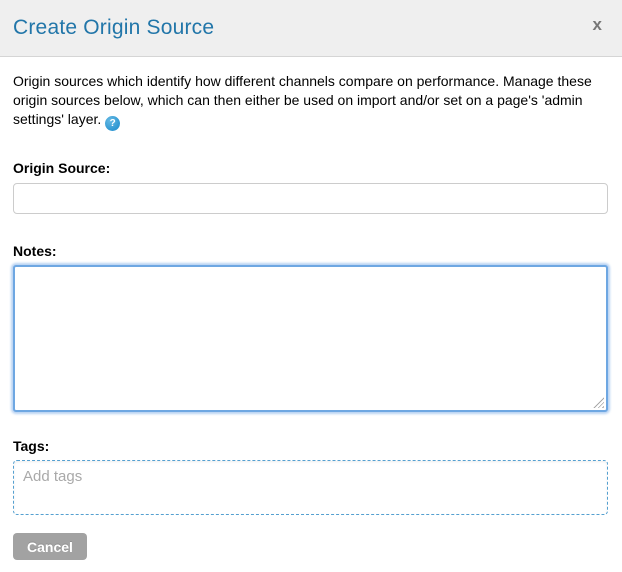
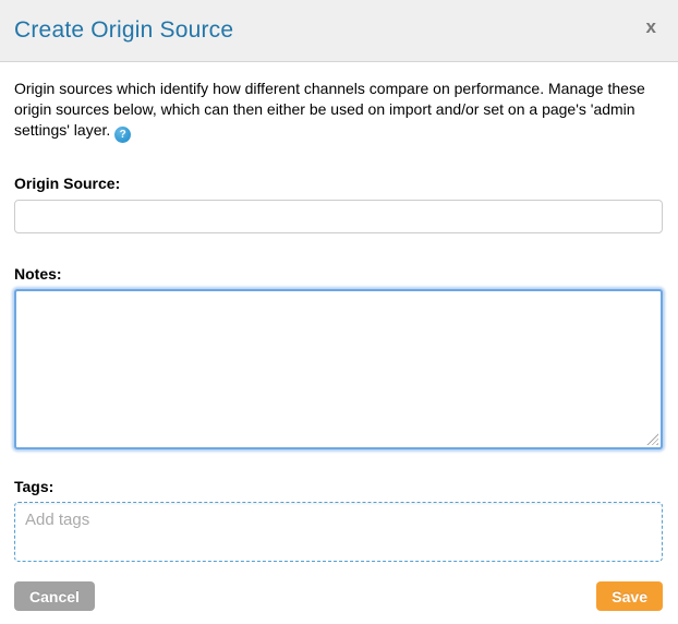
  Create Origin Source
  x
  Origin sources which identify how different channels compare on performance. Manage these origin sources below, which can then either be used on import and/or set on a page's 'admin settings' layer. ?
  Origin Source:
  Notes:
  Tags:
  Add tags
  Cancel
+ Save
